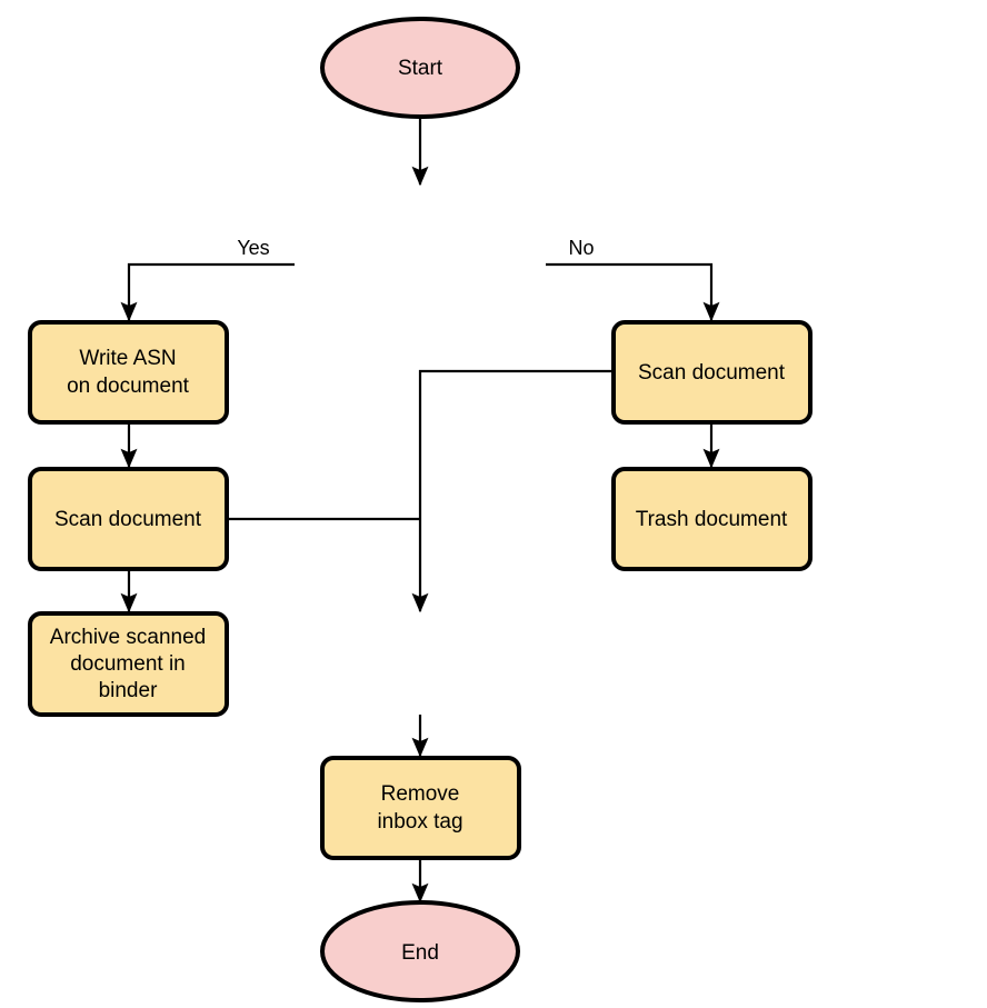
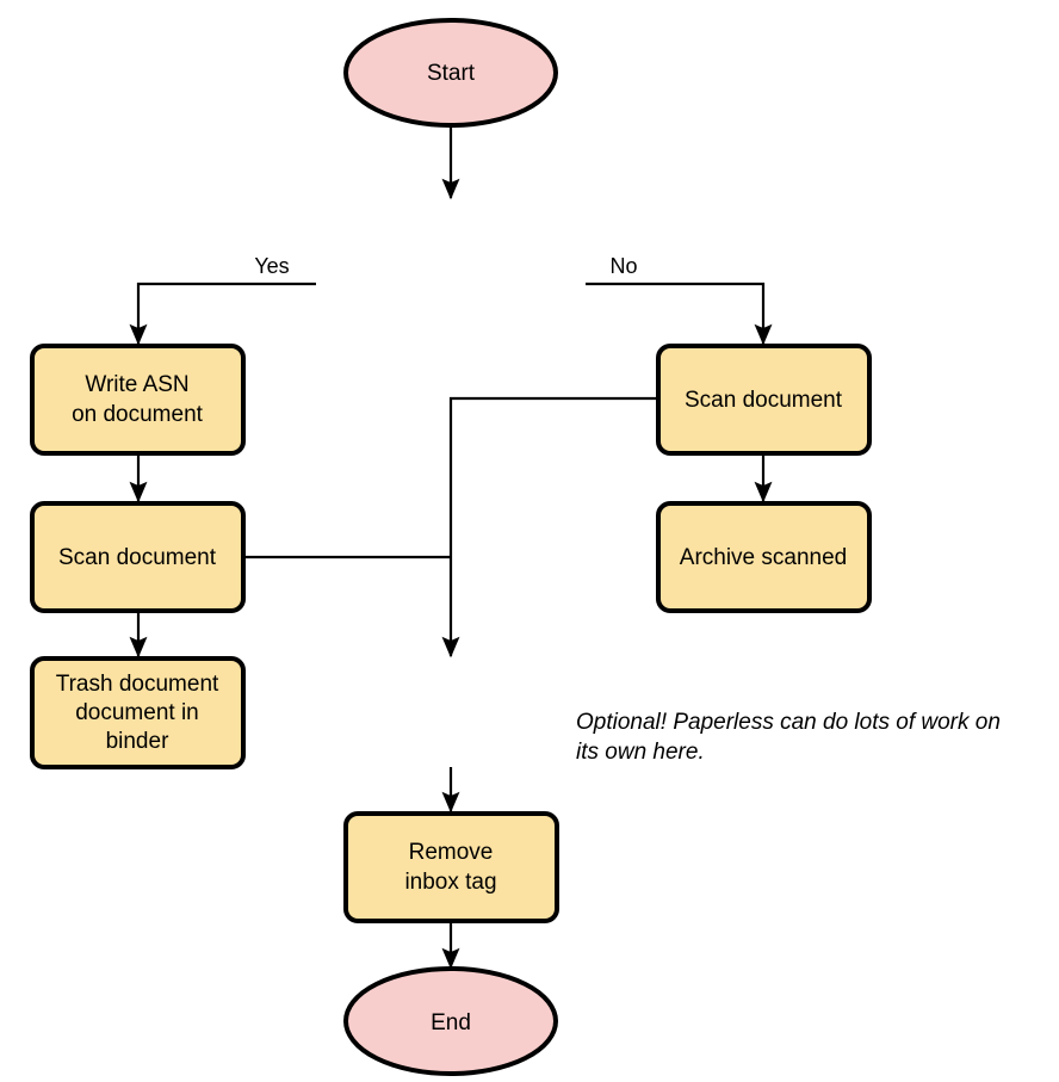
  Start
  Yes
  No
  Write ASN
  on document
  Scan document
- Archive scanned
+ Trash document
  document in
  binder
  Scan document
- Trash document
+ Archive scanned
+ Optional! Paperless can do lots of work on
+ its own here.
  Remove
  inbox tag
  End
